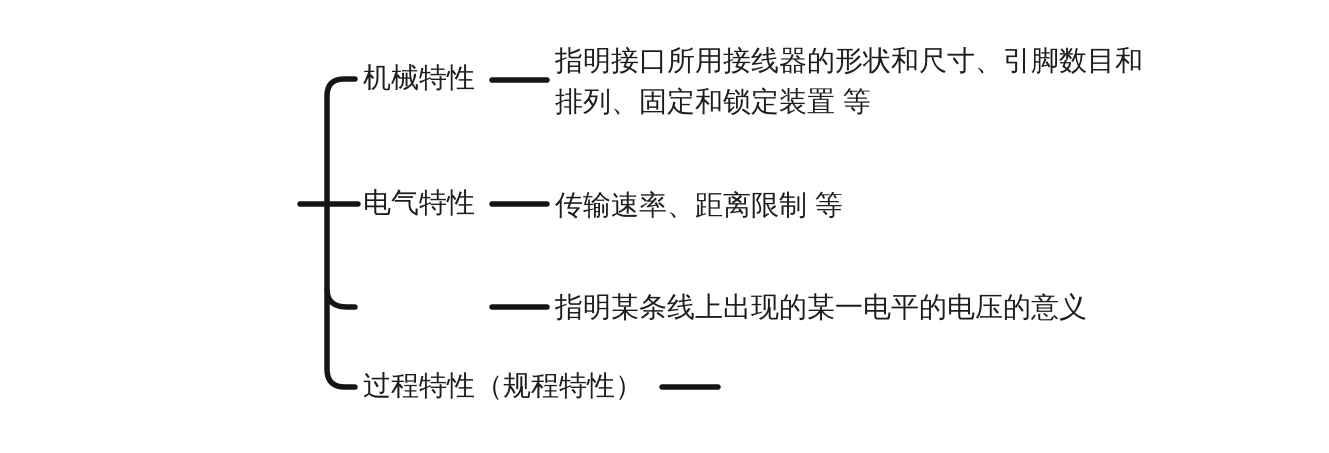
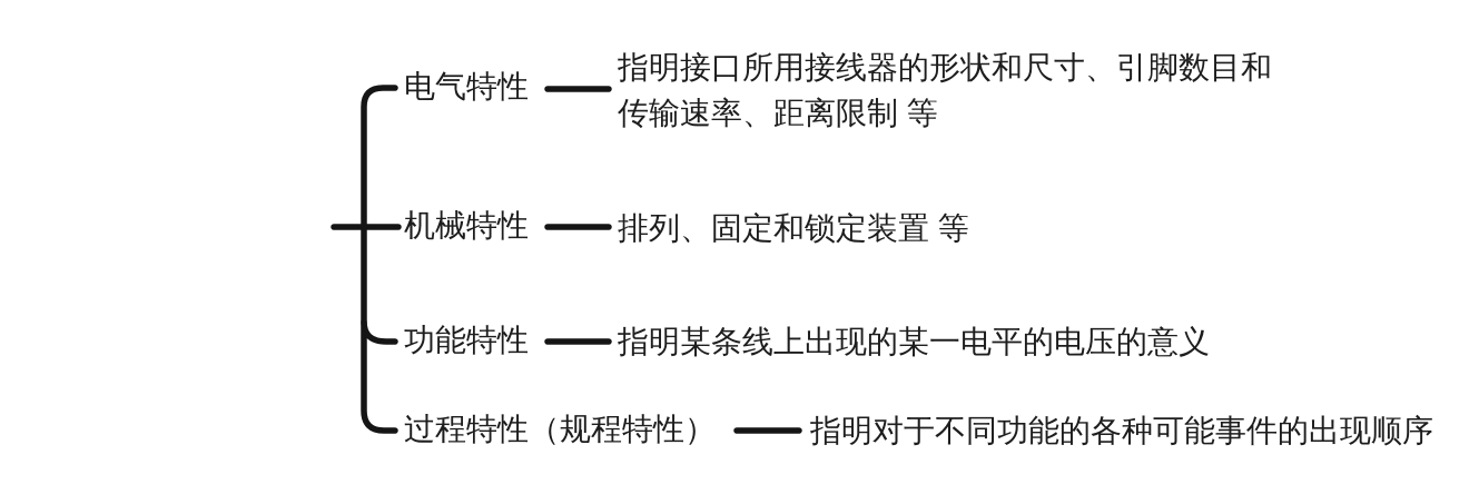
- 机械特性
+ 电气特性
  指明接口所用接线器的形状和尺寸、引脚数目和
- 排列、固定和锁定装置 等
+ 传输速率、距离限制 等
- 电气特性
+ 机械特性
- 传输速率、距离限制 等
+ 排列、固定和锁定装置 等
+ 功能特性
  指明某条线上出现的某一电平的电压的意义
  过程特性（规程特性）
+ 指明对于不同功能的各种可能事件的出现顺序
